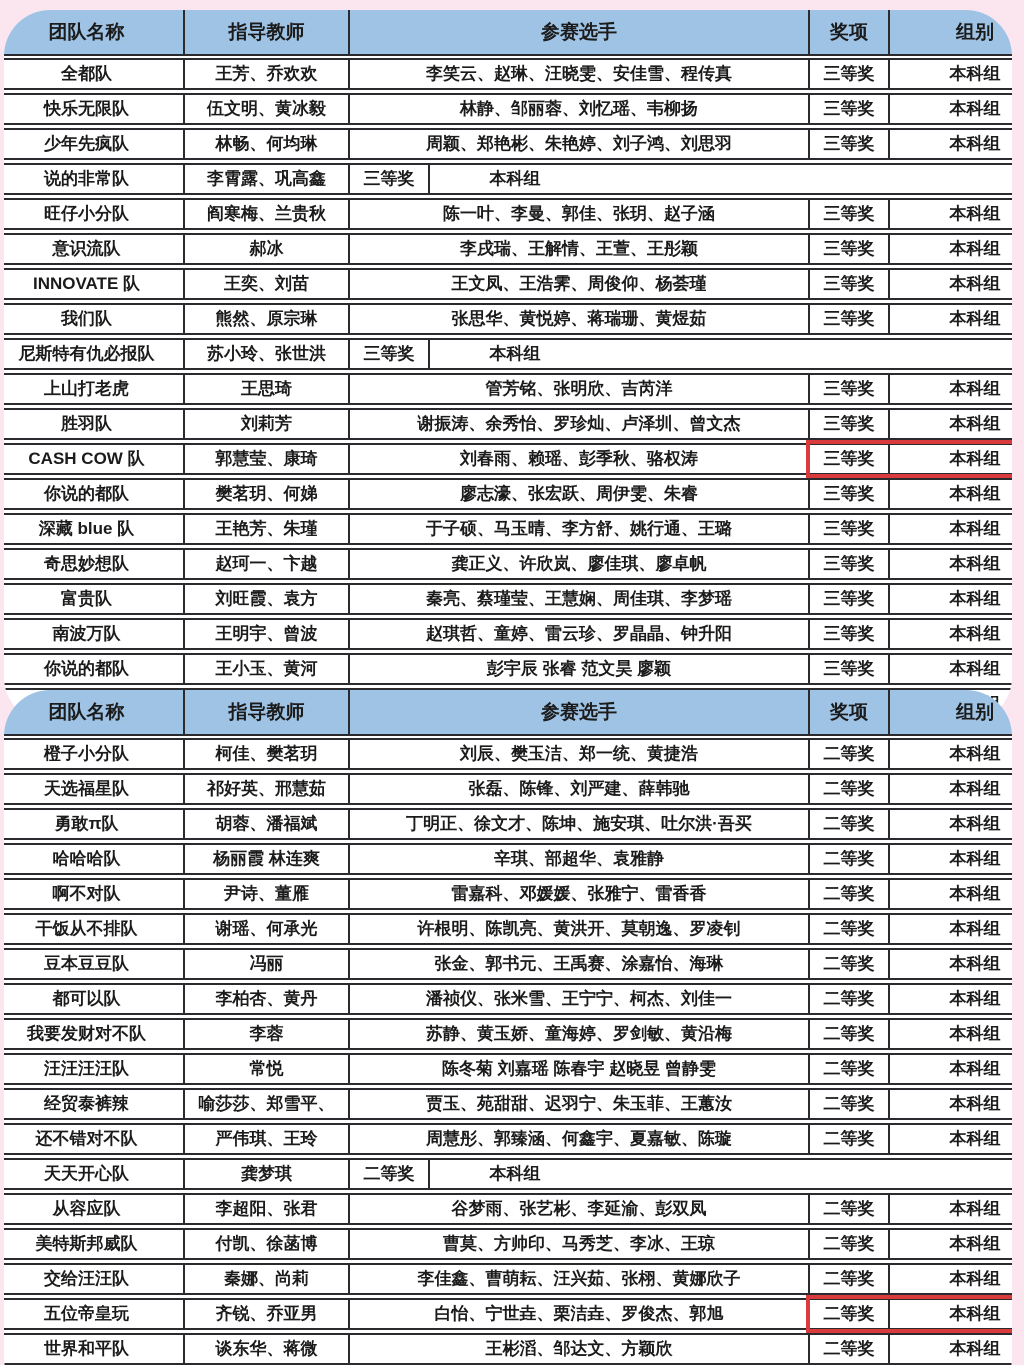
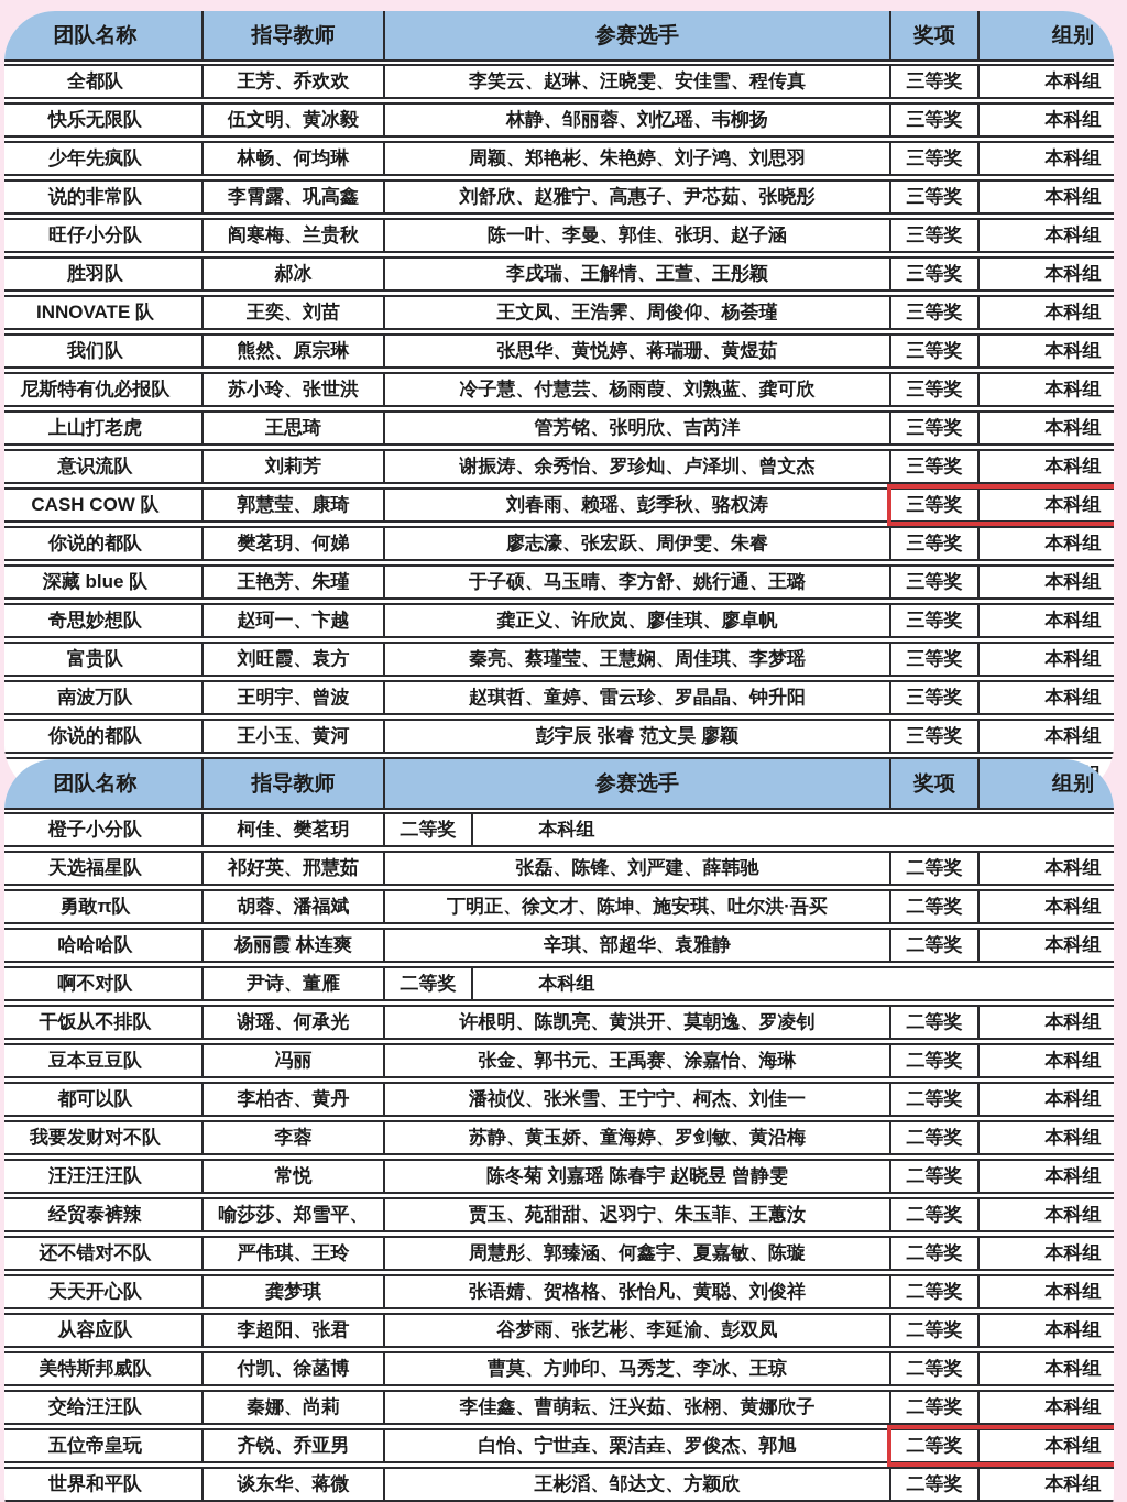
  团队名称
  指导教师
  参赛选手
  奖项
  组别
  全都队
  王芳、乔欢欢
  李笑云、赵琳、汪晓雯、安佳雪、程传真
  三等奖
  本科组
  快乐无限队
  伍文明、黄冰毅
  林静、邹丽蓉、刘忆瑶、韦柳扬
  三等奖
  本科组
  少年先疯队
  林畅、何均琳
  周颖、郑艳彬、朱艳婷、刘子鸿、刘思羽
  三等奖
  本科组
  说的非常队
  李霄露、巩高鑫
+ 刘舒欣、赵雅宁、高惠子、尹芯茹、张晓彤
  三等奖
  本科组
  旺仔小分队
  阎寒梅、兰贵秋
  陈一叶、李曼、郭佳、张玥、赵子涵
  三等奖
  本科组
- 意识流队
+ 胜羽队
  郝冰
  李戌瑞、王解情、王萱、王彤颖
  三等奖
  本科组
  INNOVATE 队
  王奕、刘苗
  王文凤、王浩霁、周俊仰、杨荟瑾
  三等奖
  本科组
  我们队
  熊然、原宗琳
  张思华、黄悦婷、蒋瑞珊、黄煜茹
  三等奖
  本科组
  尼斯特有仇必报队
  苏小玲、张世洪
+ 冷子慧、付慧芸、杨雨葭、刘熟蓝、龚可欣
  三等奖
  本科组
  上山打老虎
  王思琦
  管芳铭、张明欣、吉芮洋
  三等奖
  本科组
- 胜羽队
+ 意识流队
  刘莉芳
  谢振涛、余秀怡、罗珍灿、卢泽圳、曾文杰
  三等奖
  本科组
  CASH COW 队
  郭慧莹、康琦
  刘春雨、赖瑶、彭季秋、骆权涛
  三等奖
  本科组
  你说的都队
  樊茗玥、何娣
  廖志濠、张宏跃、周伊雯、朱睿
  三等奖
  本科组
  深藏 blue 队
  王艳芳、朱瑾
  于子硕、马玉晴、李方舒、姚行通、王璐
  三等奖
  本科组
  奇思妙想队
  赵珂一、卞越
  龚正义、许欣岚、廖佳琪、廖卓帆
  三等奖
  本科组
  富贵队
  刘旺霞、袁方
  秦亮、蔡瑾莹、王慧娴、周佳琪、李梦瑶
  三等奖
  本科组
  南波万队
  王明宇、曾波
  赵琪哲、童婷、雷云珍、罗晶晶、钟升阳
  三等奖
  本科组
  你说的都队
  王小玉、黄河
  彭宇辰 张睿 范文昊 廖颖
  三等奖
  本科组
  团队名称
  指导教师
  参赛选手
  奖项
  组别
  橙子小分队
  柯佳、樊茗玥
- 刘辰、樊玉洁、郑一统、黄捷浩
  二等奖
  本科组
  天选福星队
  祁好英、邢慧茹
  张磊、陈锋、刘严建、薛韩驰
  二等奖
  本科组
  勇敢π队
  胡蓉、潘福斌
  丁明正、徐文才、陈坤、施安琪、吐尔洪·吾买
  二等奖
  本科组
  哈哈哈队
  杨丽霞 林连爽
  辛琪、部超华、袁雅静
  二等奖
  本科组
  啊不对队
  尹诗、董雁
- 雷嘉科、邓媛媛、张雅宁、雷香香
  二等奖
  本科组
  干饭从不排队
  谢瑶、何承光
  许根明、陈凯亮、黄洪开、莫朝逸、罗凌钊
  二等奖
  本科组
  豆本豆豆队
  冯丽
  张金、郭书元、王禹赛、涂嘉怡、海琳
  二等奖
  本科组
  都可以队
  李柏杏、黄丹
  潘祯仪、张米雪、王宁宁、柯杰、刘佳一
  二等奖
  本科组
  我要发财对不队
  李蓉
  苏静、黄玉娇、童海婷、罗剑敏、黄沿梅
  二等奖
  本科组
  汪汪汪汪队
  常悦
  陈冬菊 刘嘉瑶 陈春宇 赵晓昱 曾静雯
  二等奖
  本科组
  经贸泰裤辣
  喻莎莎、郑雪平、
  贾玉、苑甜甜、迟羽宁、朱玉菲、王蕙汝
  二等奖
  本科组
  还不错对不队
  严伟琪、王玲
  周慧彤、郭臻涵、何鑫宇、夏嘉敏、陈璇
  二等奖
  本科组
  天天开心队
  龚梦琪
+ 张语婧、贺格格、张怡凡、黄聪、刘俊祥
  二等奖
  本科组
  从容应队
  李超阳、张君
  谷梦雨、张艺彬、李延渝、彭双凤
  二等奖
  本科组
  美特斯邦威队
  付凯、徐菡博
  曹莫、方帅印、马秀芝、李冰、王琼
  二等奖
  本科组
  交给汪汪队
  秦娜、尚莉
  李佳鑫、曹萌耘、汪兴茹、张栩、黄娜欣子
  二等奖
  本科组
  五位帝皇玩
  齐锐、乔亚男
  白怡、宁世垚、栗洁垚、罗俊杰、郭旭
  二等奖
  本科组
  世界和平队
  谈东华、蒋微
  王彬滔、邹达文、方颖欣
  二等奖
  本科组
